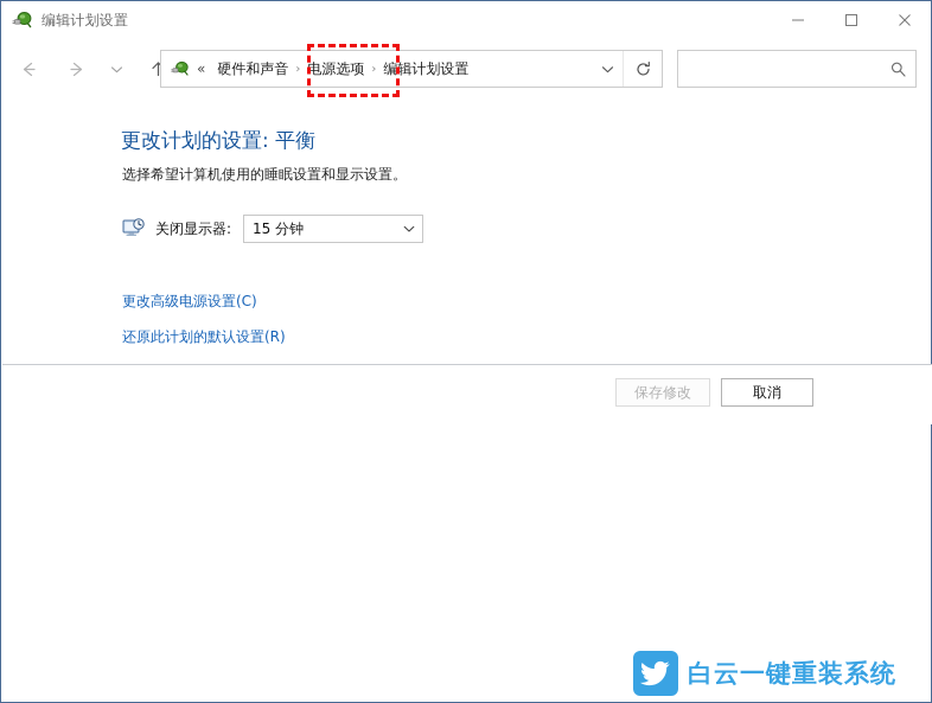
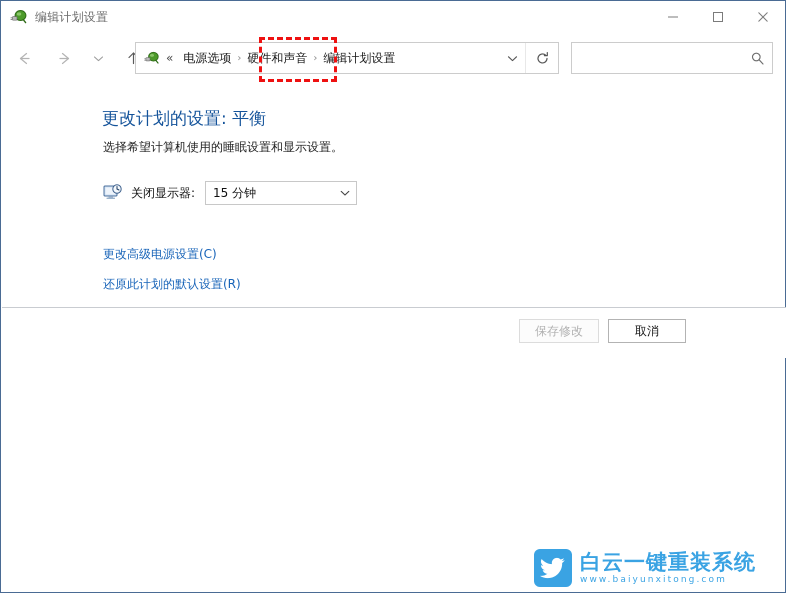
  编辑计划设置
  «
- 硬件和声音
+ 电源选项
  ›
- 电源选项
+ 硬件和声音
  ›
  编辑计划设置
  更改计划的设置: 平衡
  选择希望计算机使用的睡眠设置和显示设置。
  关闭显示器:
  15 分钟
  更改高级电源设置(C)
  还原此计划的默认设置(R)
  保存修改
  取消
  白云一键重装系统
+ www.baiyunxitong.com
